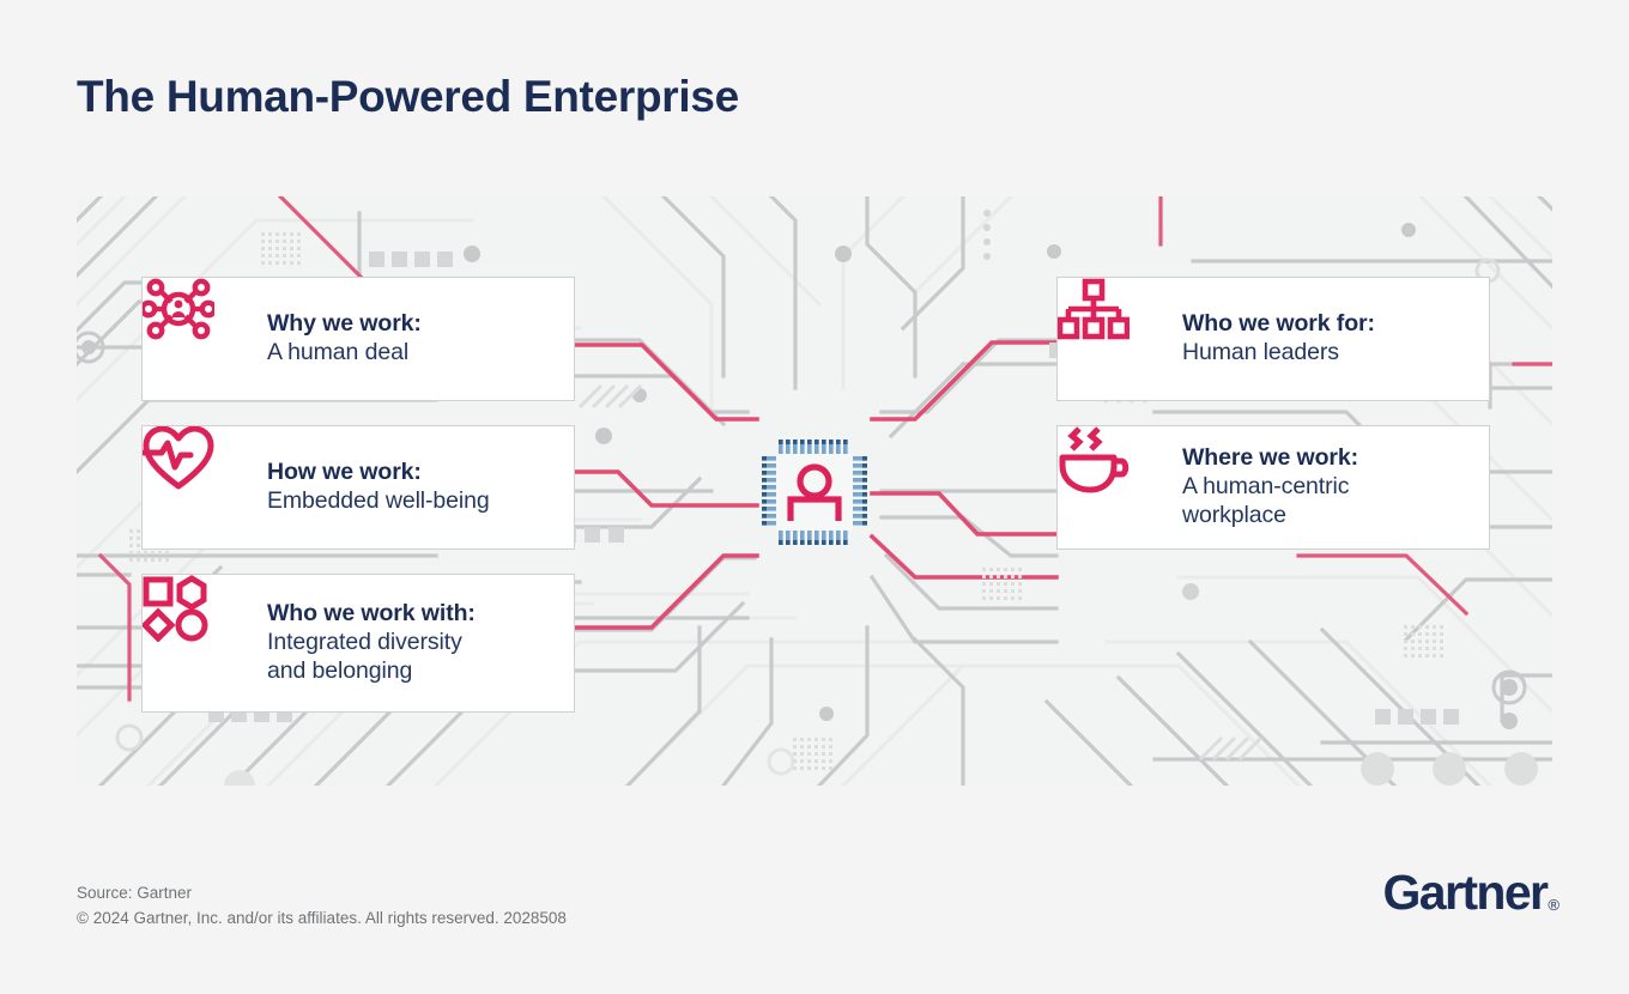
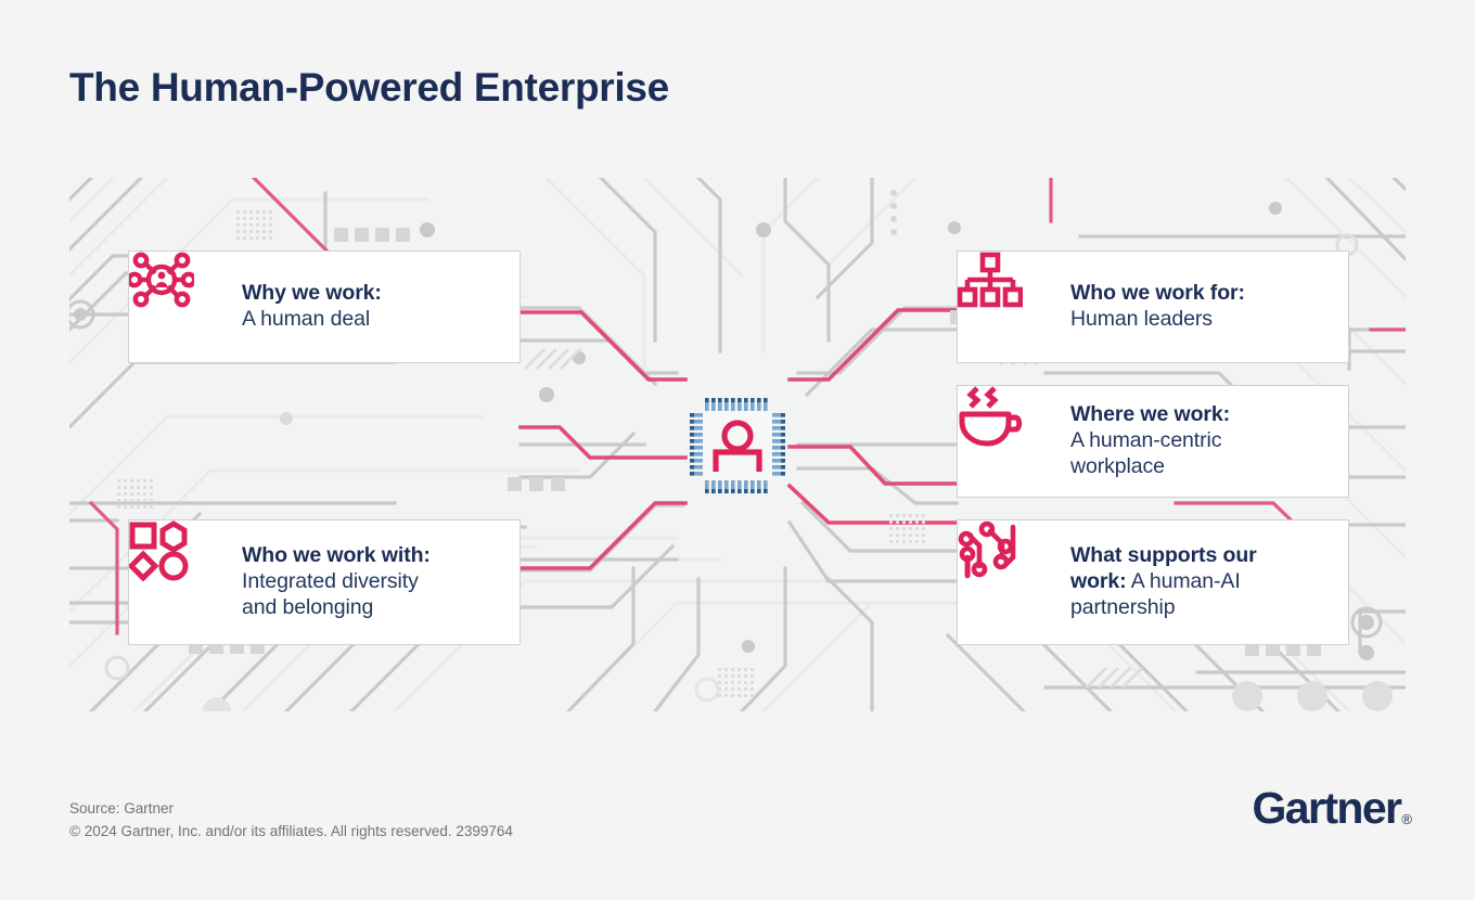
  The Human-Powered Enterprise
  Why we work:
  A human deal
- How we work:
- Embedded well-being
  Who we work with:
  Integrated diversity
  and belonging
  Who we work for:
  Human leaders
  Where we work:
  A human-centric
  workplace
+ What supports our
+ work: A human-AI
+ partnership
  Source: Gartner
- © 2024 Gartner, Inc. and/or its affiliates. All rights reserved. 2028508
+ © 2024 Gartner, Inc. and/or its affiliates. All rights reserved. 2399764
  Gartner
  ®
